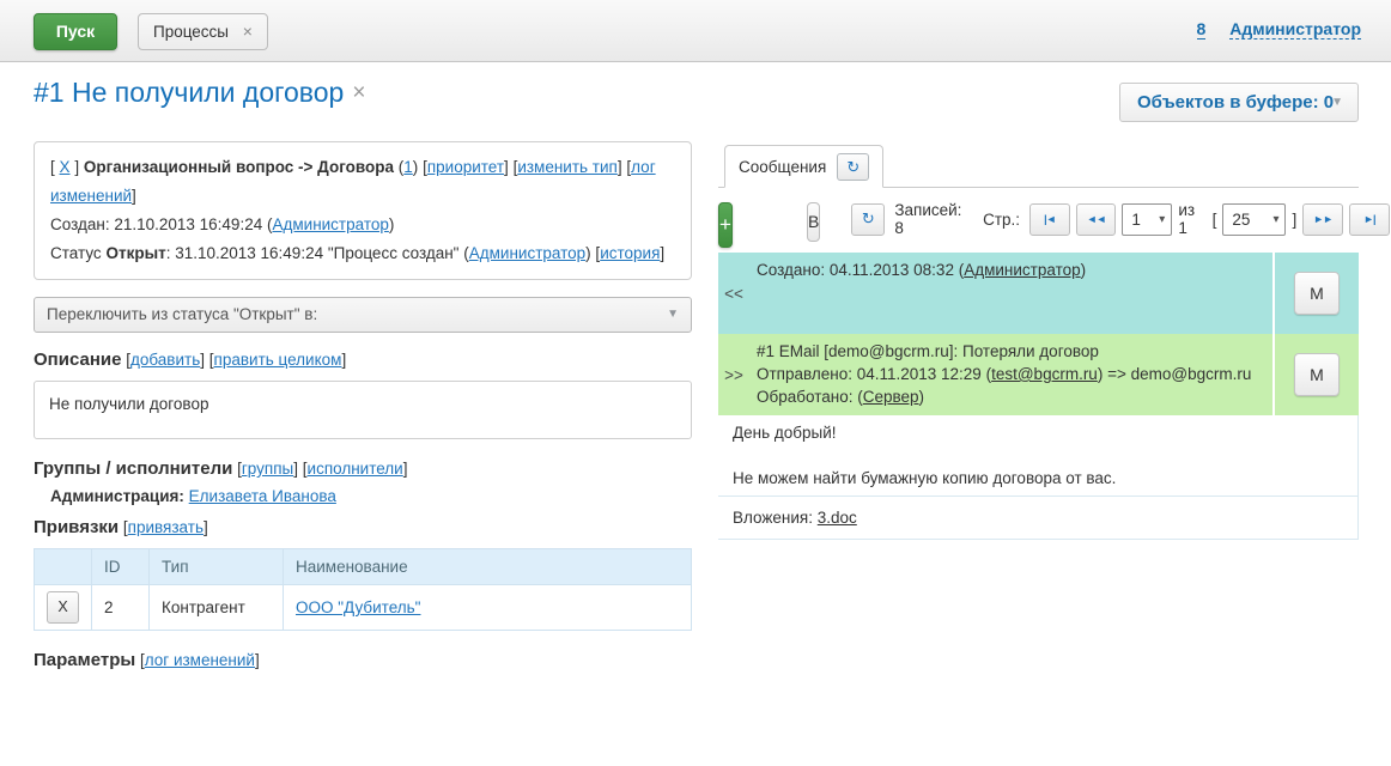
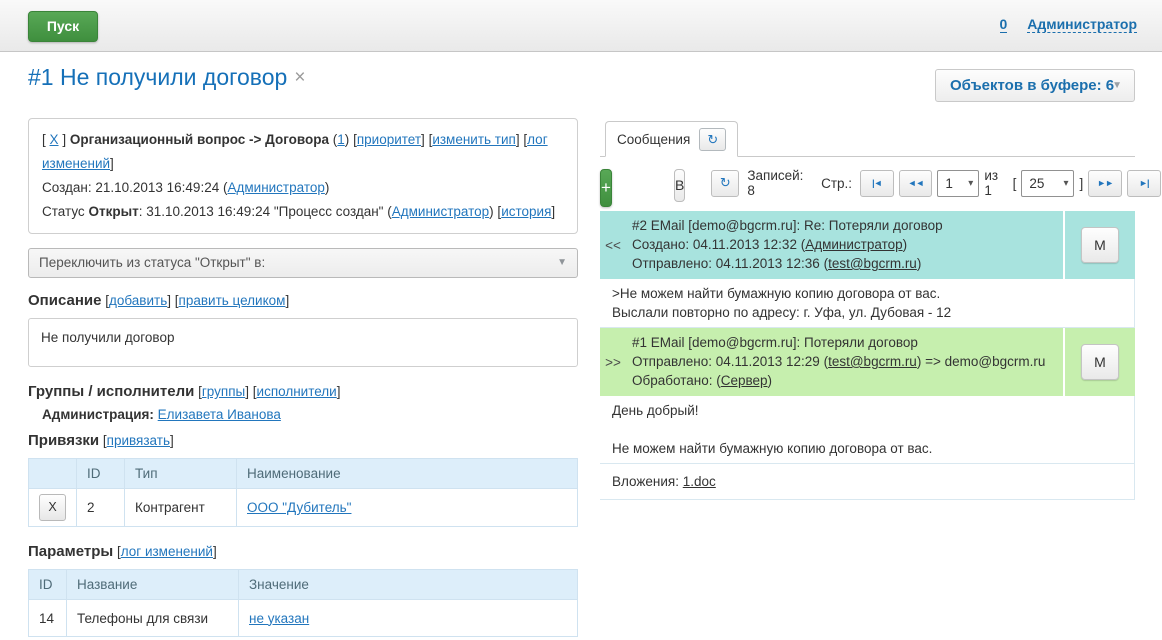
  Пуск
- Процессы ×
- 8 Администратор
+ 0 Администратор
  #1 Не получили договор ×
- Объектов в буфере: 0
+ Объектов в буфере: 6
  ▼
  [ X ] Организационный вопрос -> Договора (1) [приоритет] [изменить тип] [лог изменений]
  Создан: 21.10.2013 16:49:24 (Администратор)
  Статус Открыт: 31.10.2013 16:49:24 "Процесс создан" (Администратор) [история]
  Переключить из статуса "Открыт" в:
  ▼
  Описание [добавить] [править целиком]
  Не получили договор
  Группы / исполнители [группы] [исполнители]
  Администрация: Елизавета Иванова
  Привязки [привязать]
  	ID	Тип	Наименование
  X	2	Контрагент	ООО "Дубитель"
  Параметры [лог изменений]
+ ID	Название	Значение
+ 14	Телефоны для связи	не указан
  Сообщения
  ↻
  +
  В
  ↻
  Записей: 8
  Стр.:
  |◄
  ◄◄
  1
  ▾
  из 1
  [
  25
  ▾
  ]
  ►►
  ►|
  <<
+ #2 EMail [demo@bgcrm.ru]: Re: Потеряли договор
- Создано: 04.11.2013 08:32 (Администратор)
+ Создано: 04.11.2013 12:32 (Администратор)
+ Отправлено: 04.11.2013 12:36 (test@bgcrm.ru)
  M
+ >Не можем найти бумажную копию договора от вас.
+ Выслали повторно по адресу: г. Уфа, ул. Дубовая - 12
  >>
  #1 EMail [demo@bgcrm.ru]: Потеряли договор
  Отправлено: 04.11.2013 12:29 (test@bgcrm.ru) => demo@bgcrm.ru
  Обработано: (Сервер)
  M
  День добрый!
  Не можем найти бумажную копию договора от вас.
- Вложения: 3.doc
+ Вложения: 1.doc
